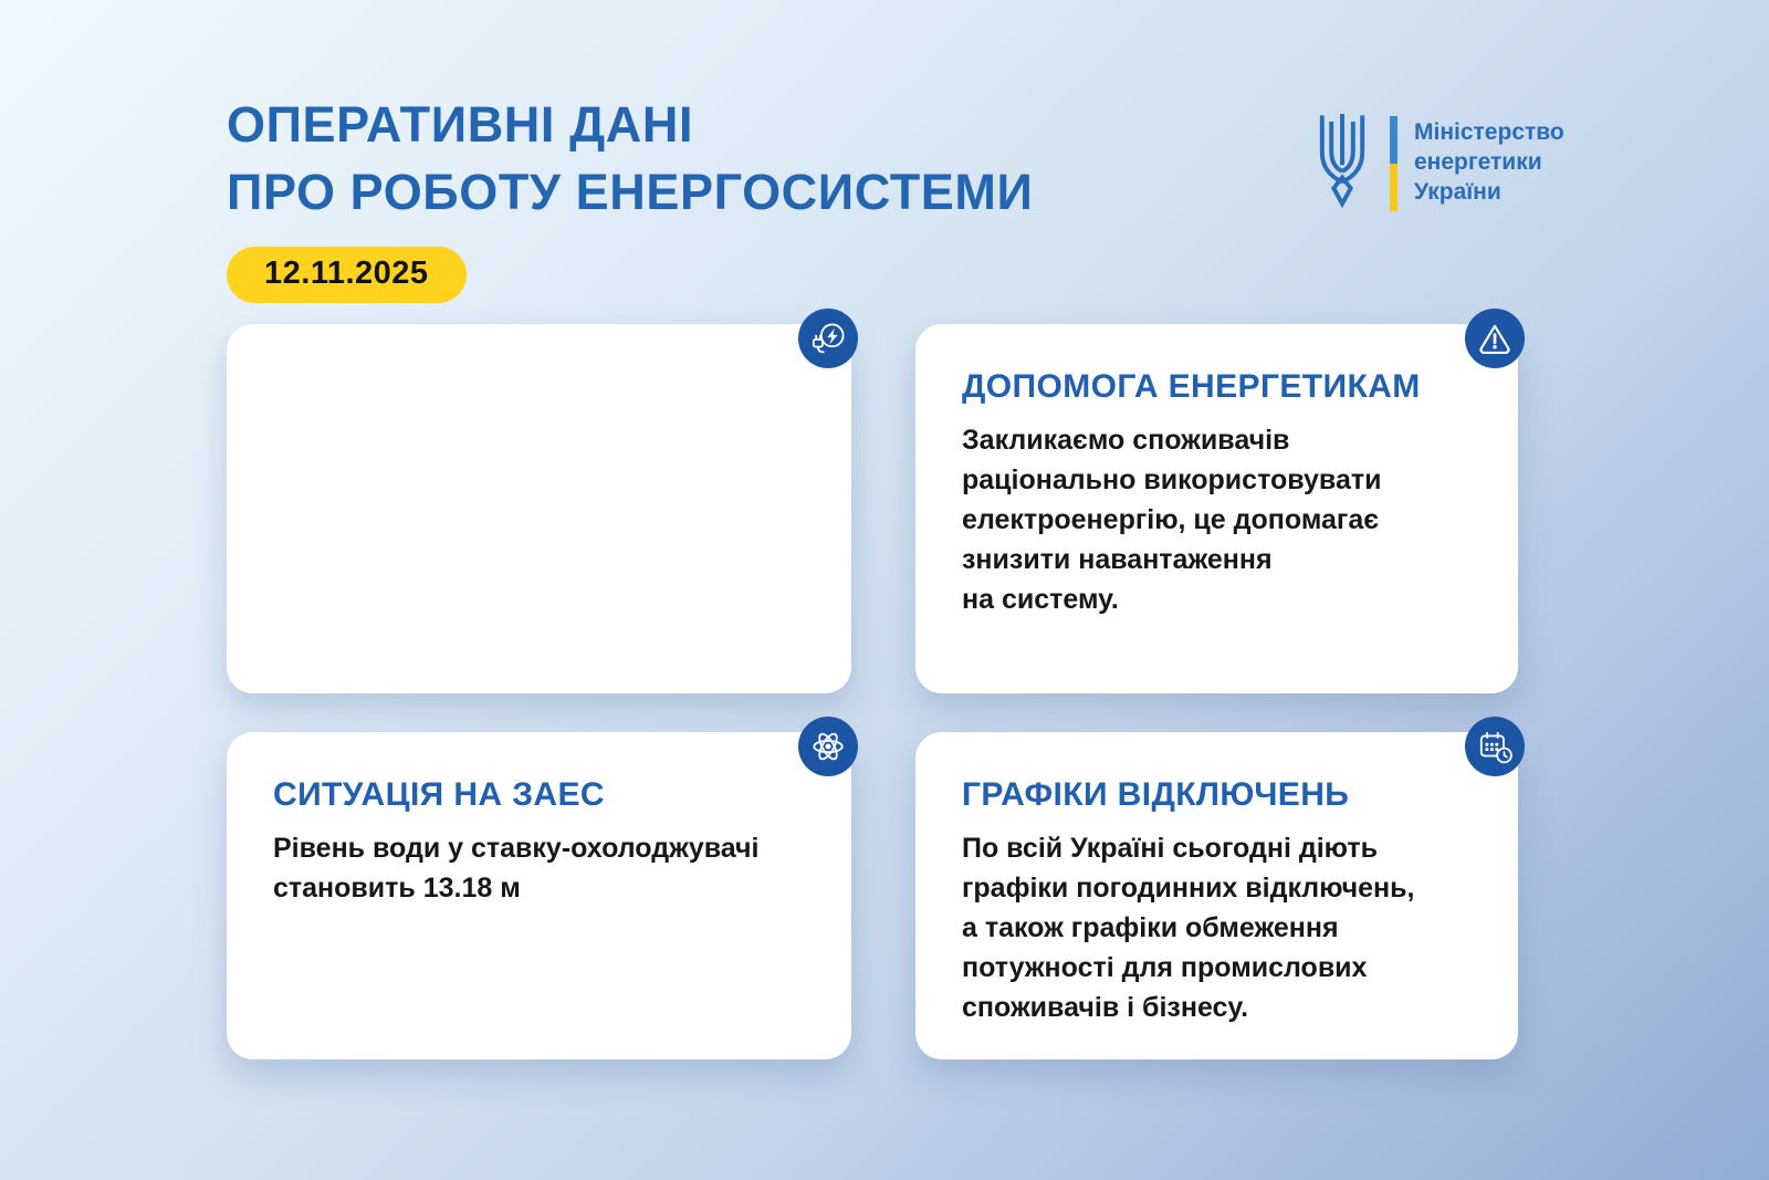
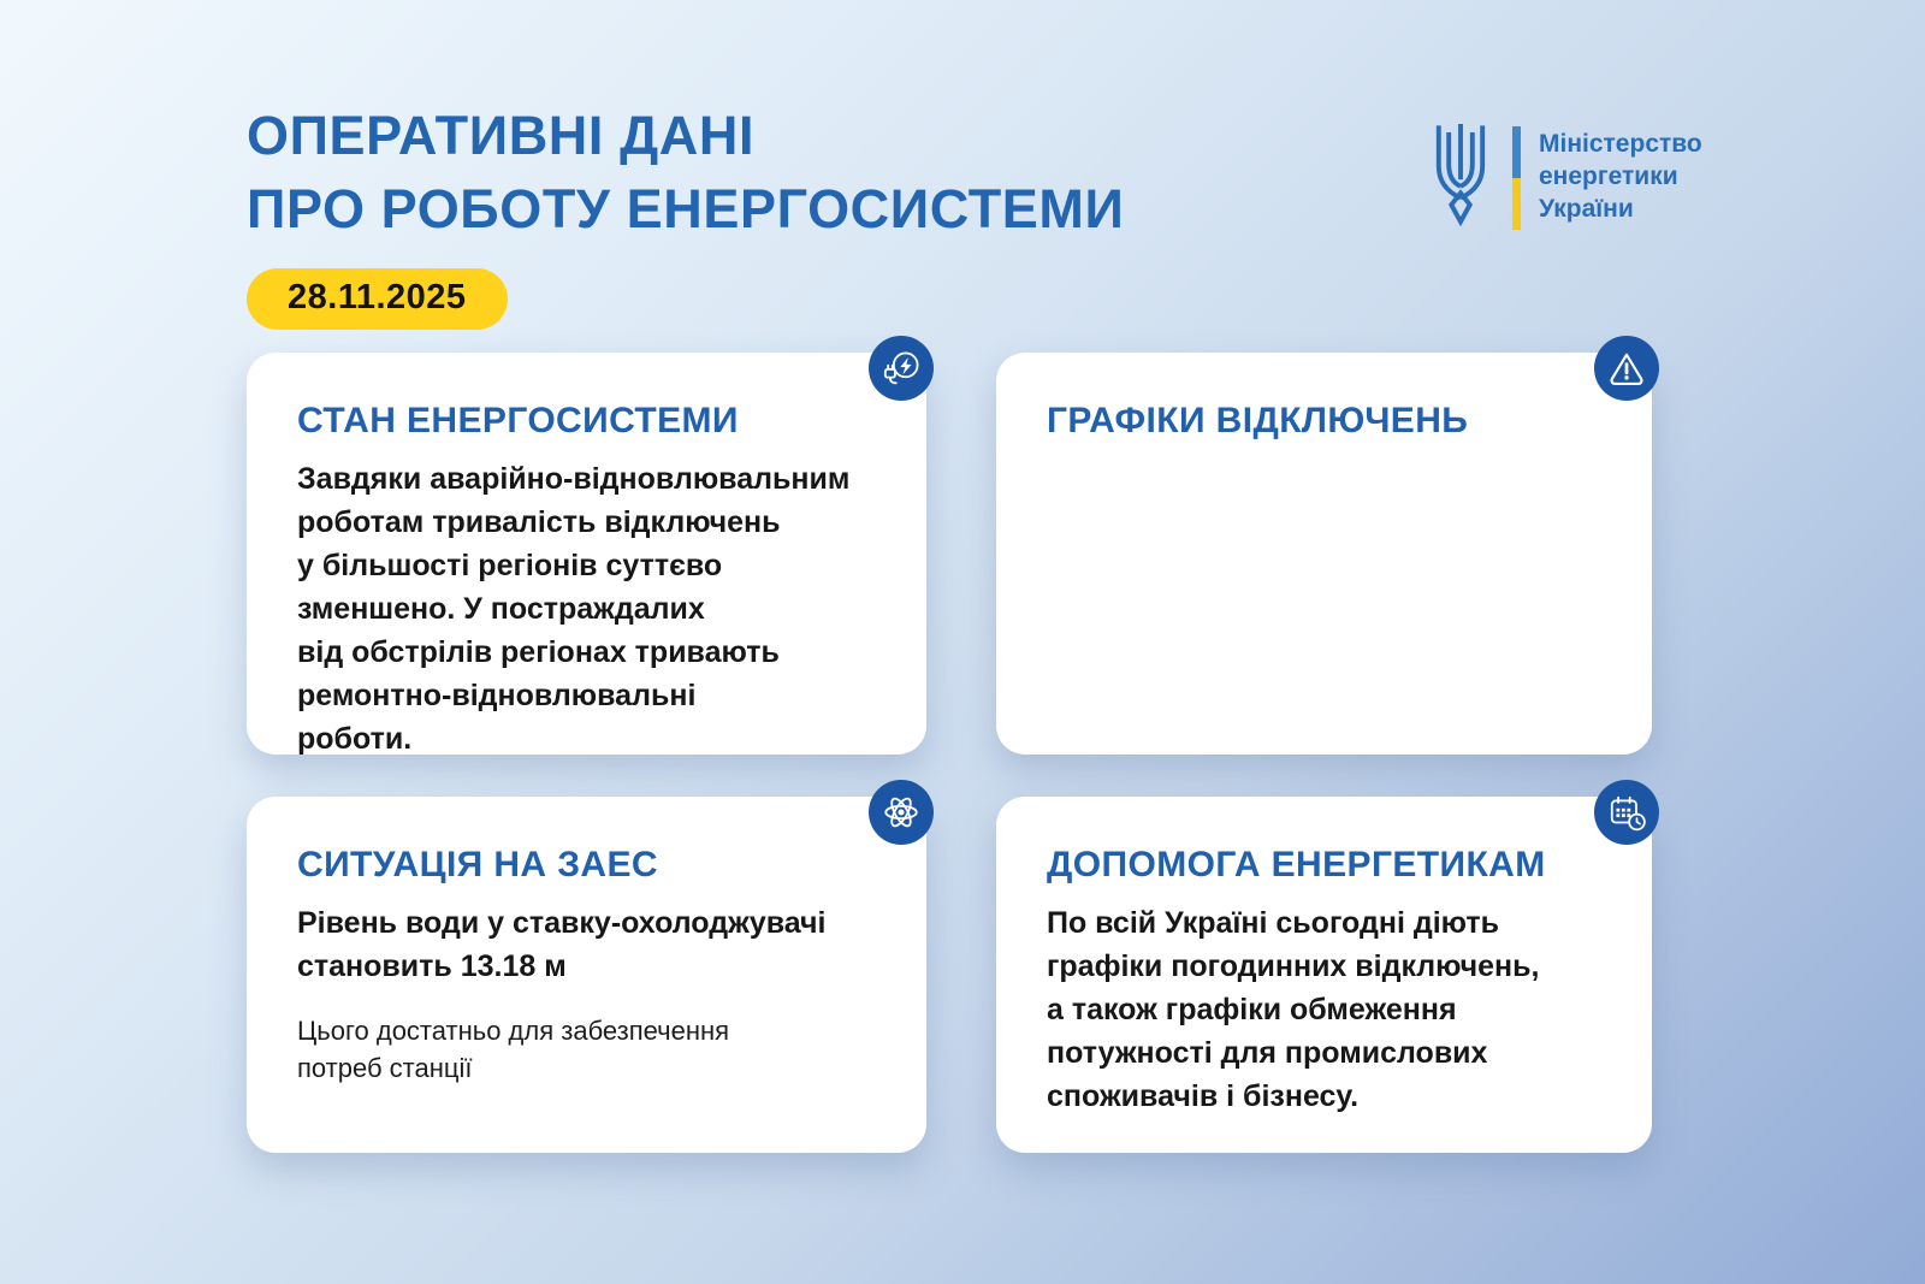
  ОПЕРАТИВНІ ДАНІ
  ПРО РОБОТУ ЕНЕРГОСИСТЕМИ
  Міністерство
  енергетики
  України
- 12.11.2025
+ 28.11.2025
+ СТАН ЕНЕРГОСИСТЕМИ
+ Завдяки аварійно-відновлювальним
+ роботам тривалість відключень
+ у більшості регіонів суттєво
+ зменшено. У постраждалих
+ від обстрілів регіонах тривають
+ ремонтно-відновлювальні
+ роботи.
- ДОПОМОГА ЕНЕРГЕТИКАМ
+ ГРАФІКИ ВІДКЛЮЧЕНЬ
- Закликаємо споживачів
- раціонально використовувати
- електроенергію, це допомагає
- знизити навантаження
- на систему.
  СИТУАЦІЯ НА ЗАЕС
  Рівень води у ставку-охолоджувачі
  становить 13.18 м
+ Цього достатньо для забезпечення
+ потреб станції
- ГРАФІКИ ВІДКЛЮЧЕНЬ
+ ДОПОМОГА ЕНЕРГЕТИКАМ
  По всій Україні сьогодні діють
  графіки погодинних відключень,
  а також графіки обмеження
  потужності для промислових
  споживачів і бізнесу.
